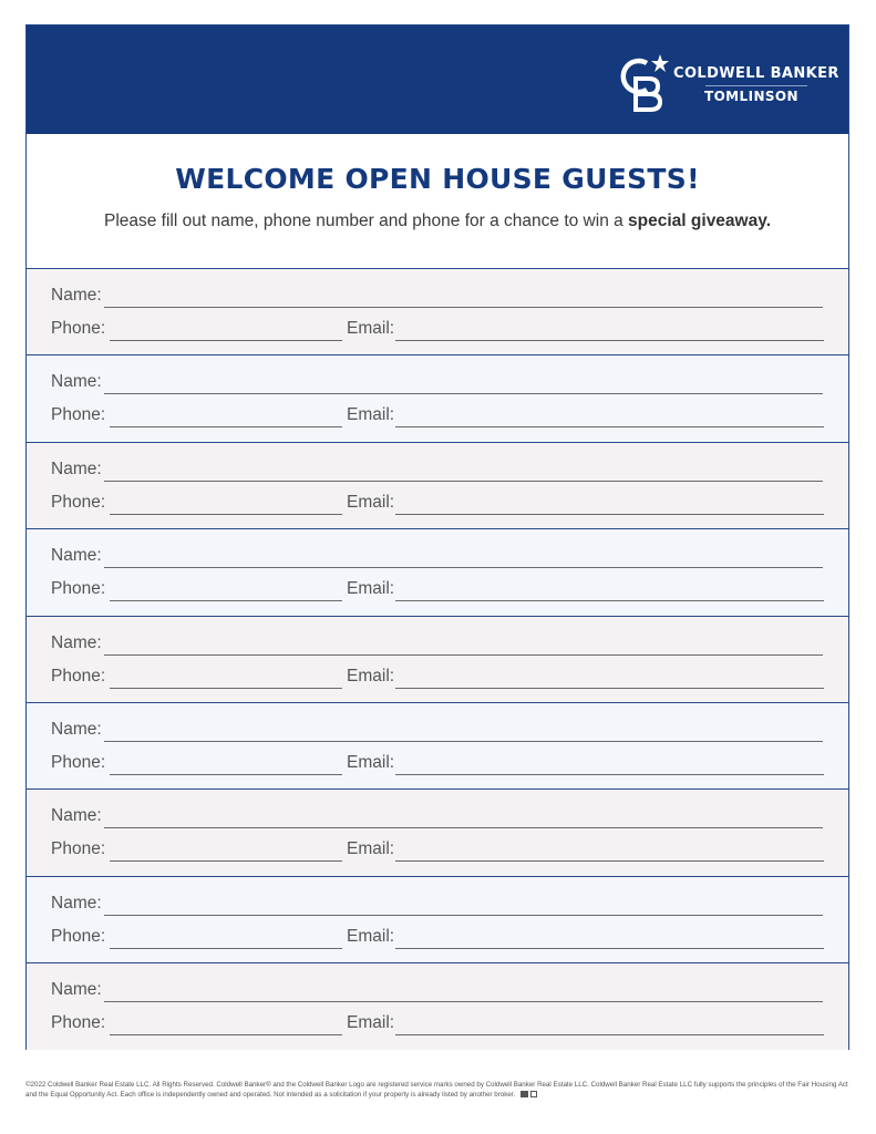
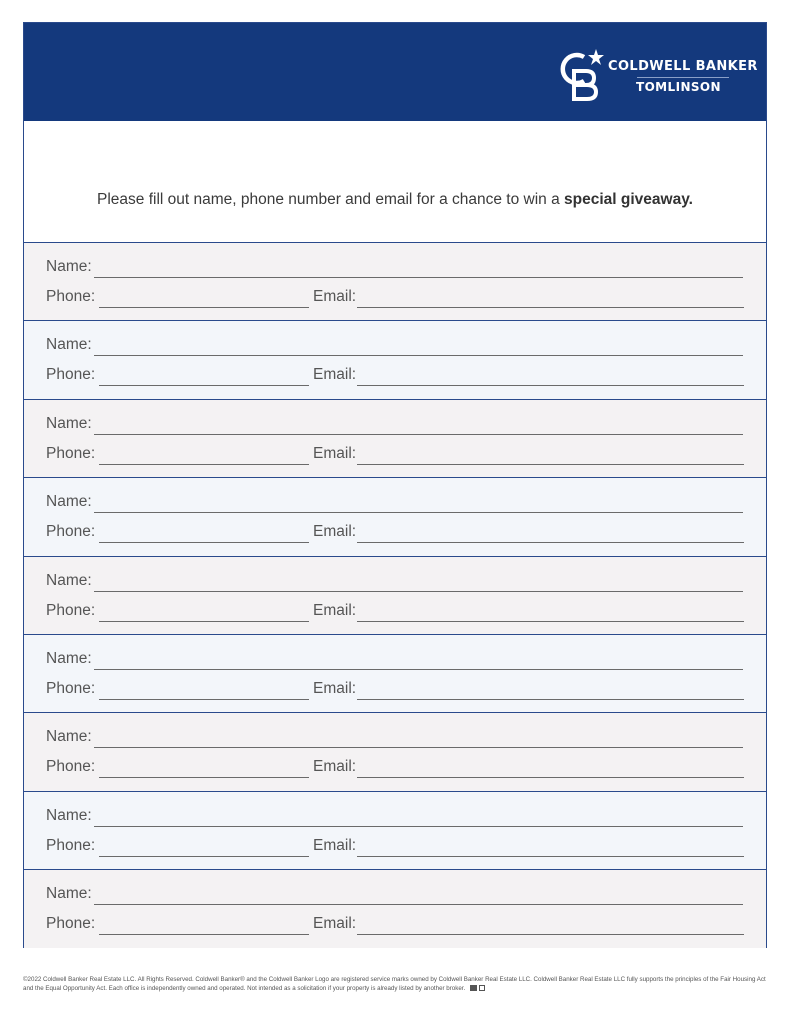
  COLDWELL BANKER
  TOMLINSON
- WELCOME OPEN HOUSE GUESTS!
- Please fill out name, phone number and phone for a chance to win a special giveaway.
+ Please fill out name, phone number and email for a chance to win a special giveaway.
  Name:
  Phone:
  Email:
  Name:
  Phone:
  Email:
  Name:
  Phone:
  Email:
  Name:
  Phone:
  Email:
  Name:
  Phone:
  Email:
  Name:
  Phone:
  Email:
  Name:
  Phone:
  Email:
  Name:
  Phone:
  Email:
  Name:
  Phone:
  Email:
